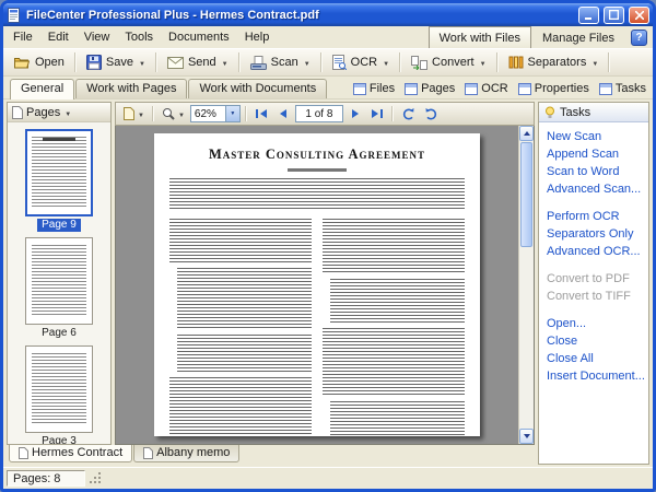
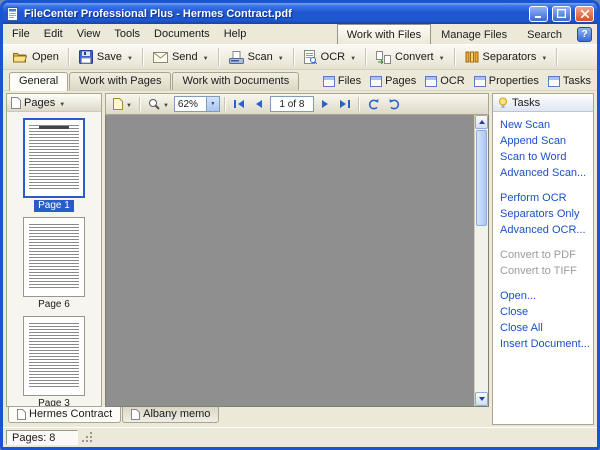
  FileCenter Professional Plus - Hermes Contract.pdf
  File
  Edit
  View
  Tools
  Documents
  Help
  Work with Files
  Manage Files
+ Search
  Open
  Save
  Send
  Scan
  OCR
  Convert
  Separators
  General
  Work with Pages
  Work with Documents
  Files
  Pages
  OCR
  Properties
  Tasks
  Pages
- Page 9
+ Page 1
  Page 6
  Page 3
  62%
  1 of 8
- Master Consulting Agreement
  Hermes Contract
  Albany memo
  Tasks
  New Scan
  Append Scan
  Scan to Word
  Advanced Scan...
  Perform OCR
  Separators Only
  Advanced OCR...
  Convert to PDF
  Convert to TIFF
  Open...
  Close
  Close All
  Insert Document...
  Pages: 8
